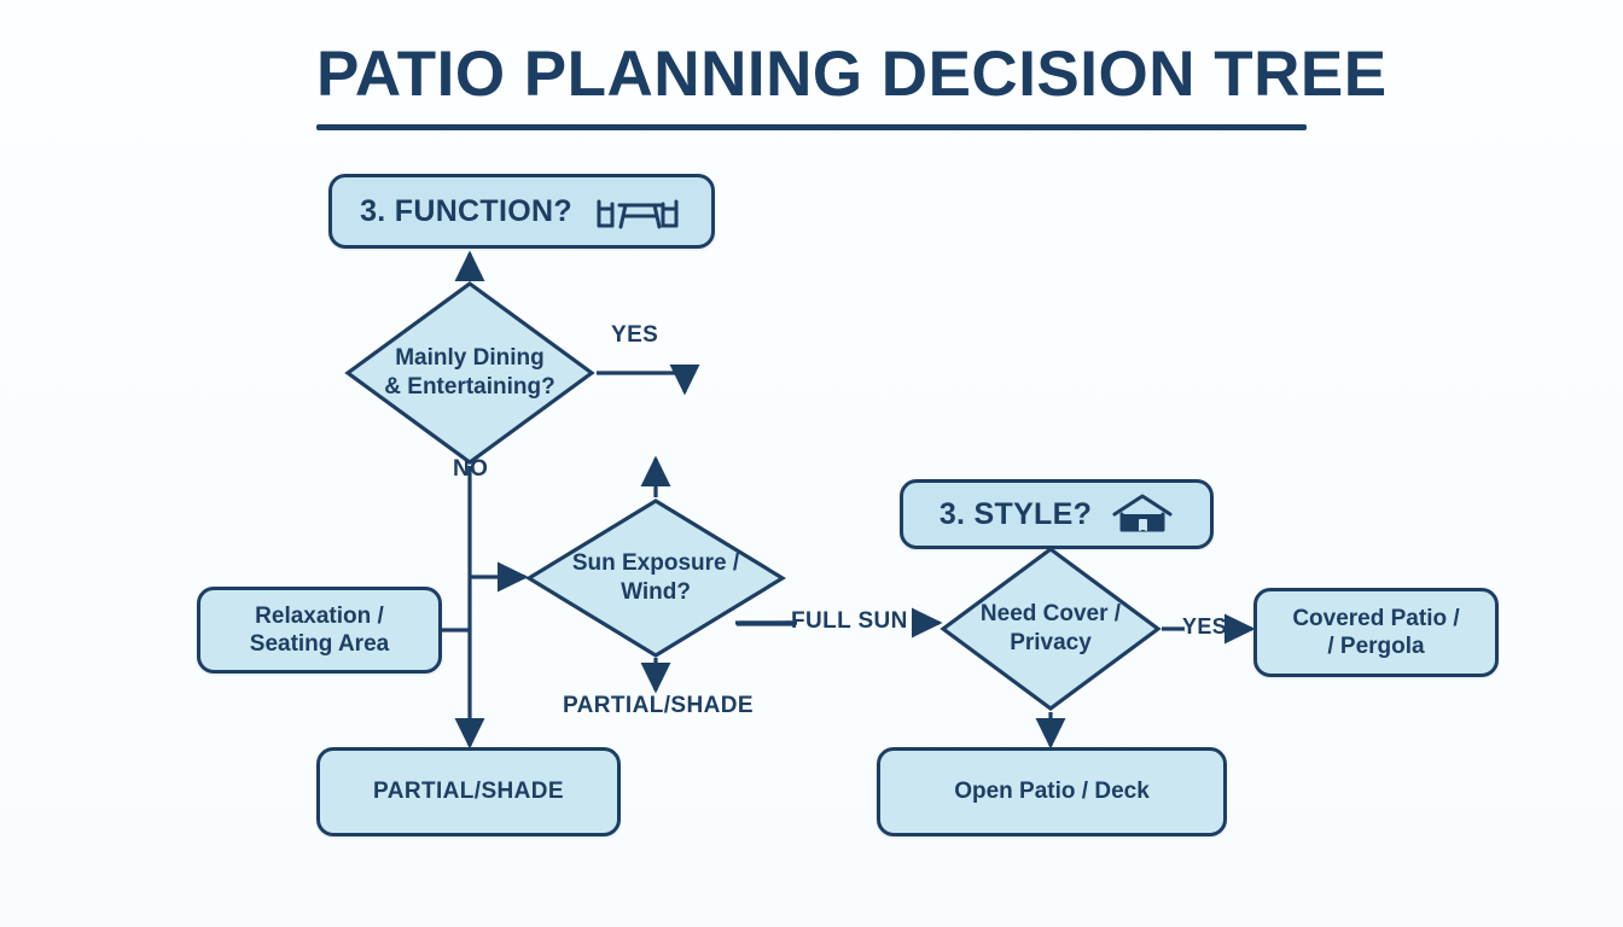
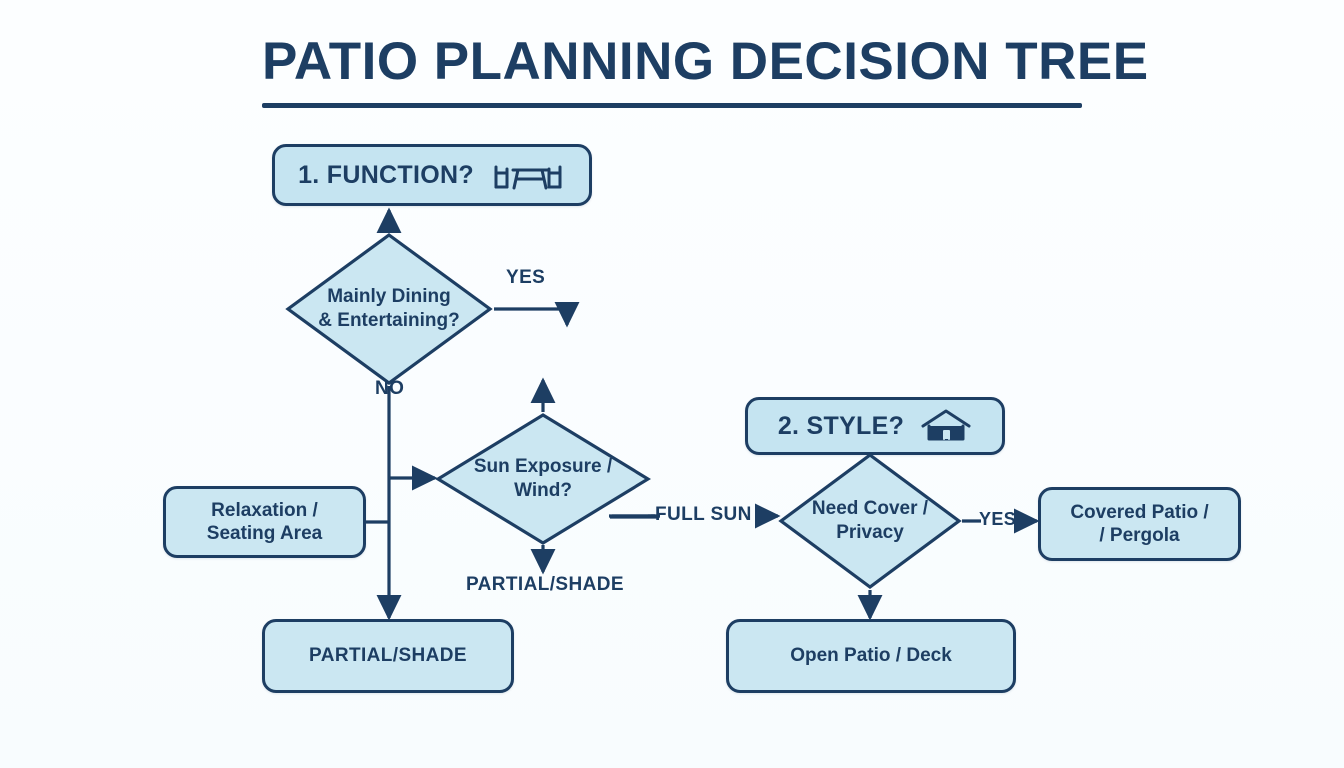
  PATIO PLANNING DECISION TR
- 3. FUNCTION?
+ 1. FUNCTION?
  Mainly Dining
  & Entertaining?
  YES
  NO
  Sun Exposure /
  Wind?
  FULL SUN
  PARTIAL/SHADE
- 3. STYLE?
+ 2. STYLE?
  Need Cover /
  Privacy
  YES
  Relaxation /
  Seating Area
  PARTIAL/SHADE
  Open Patio / Deck
  Covered Patio /
  / Pergola
